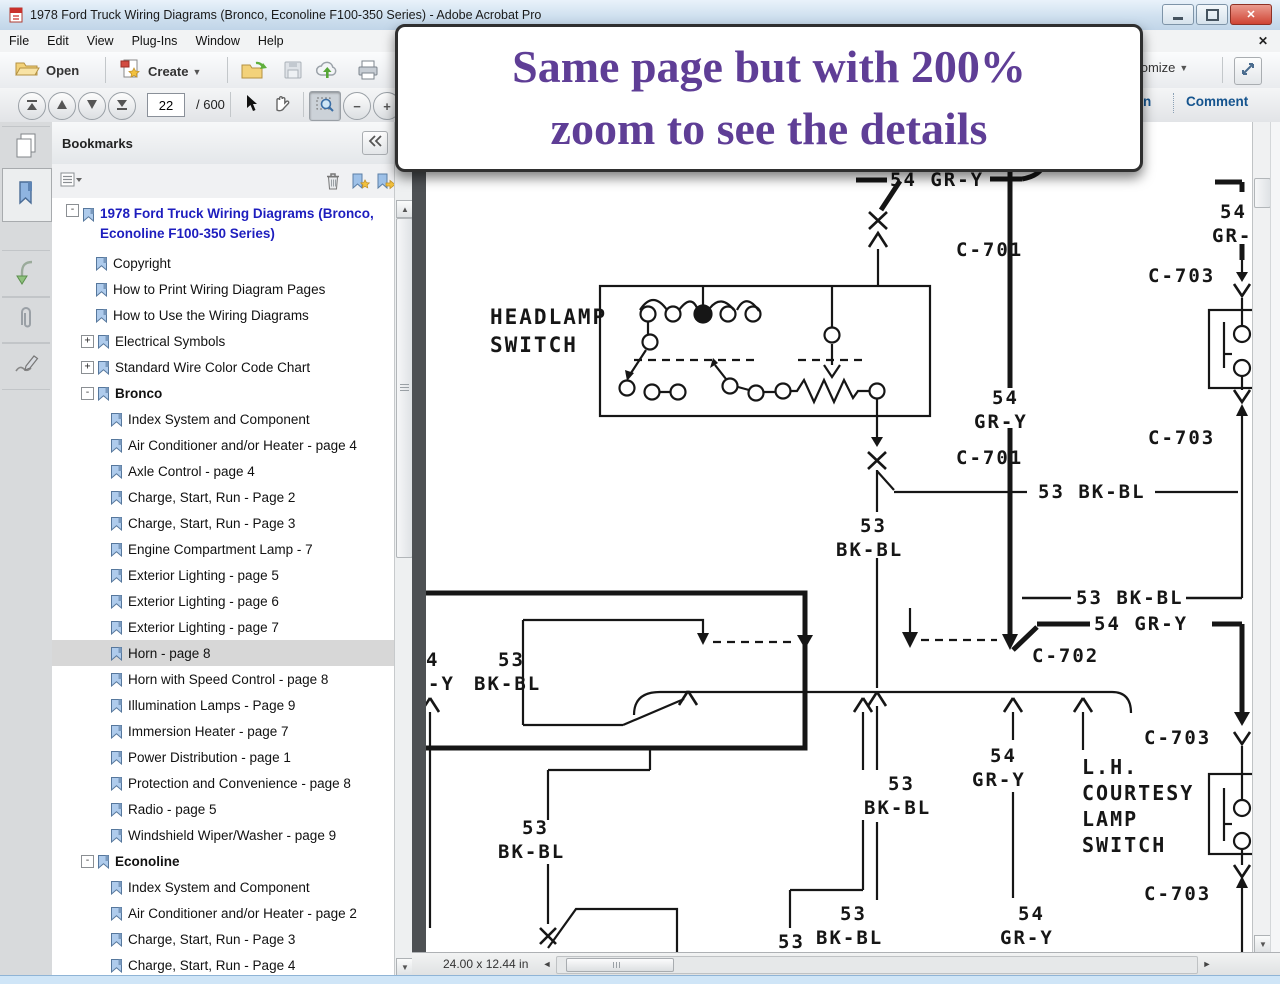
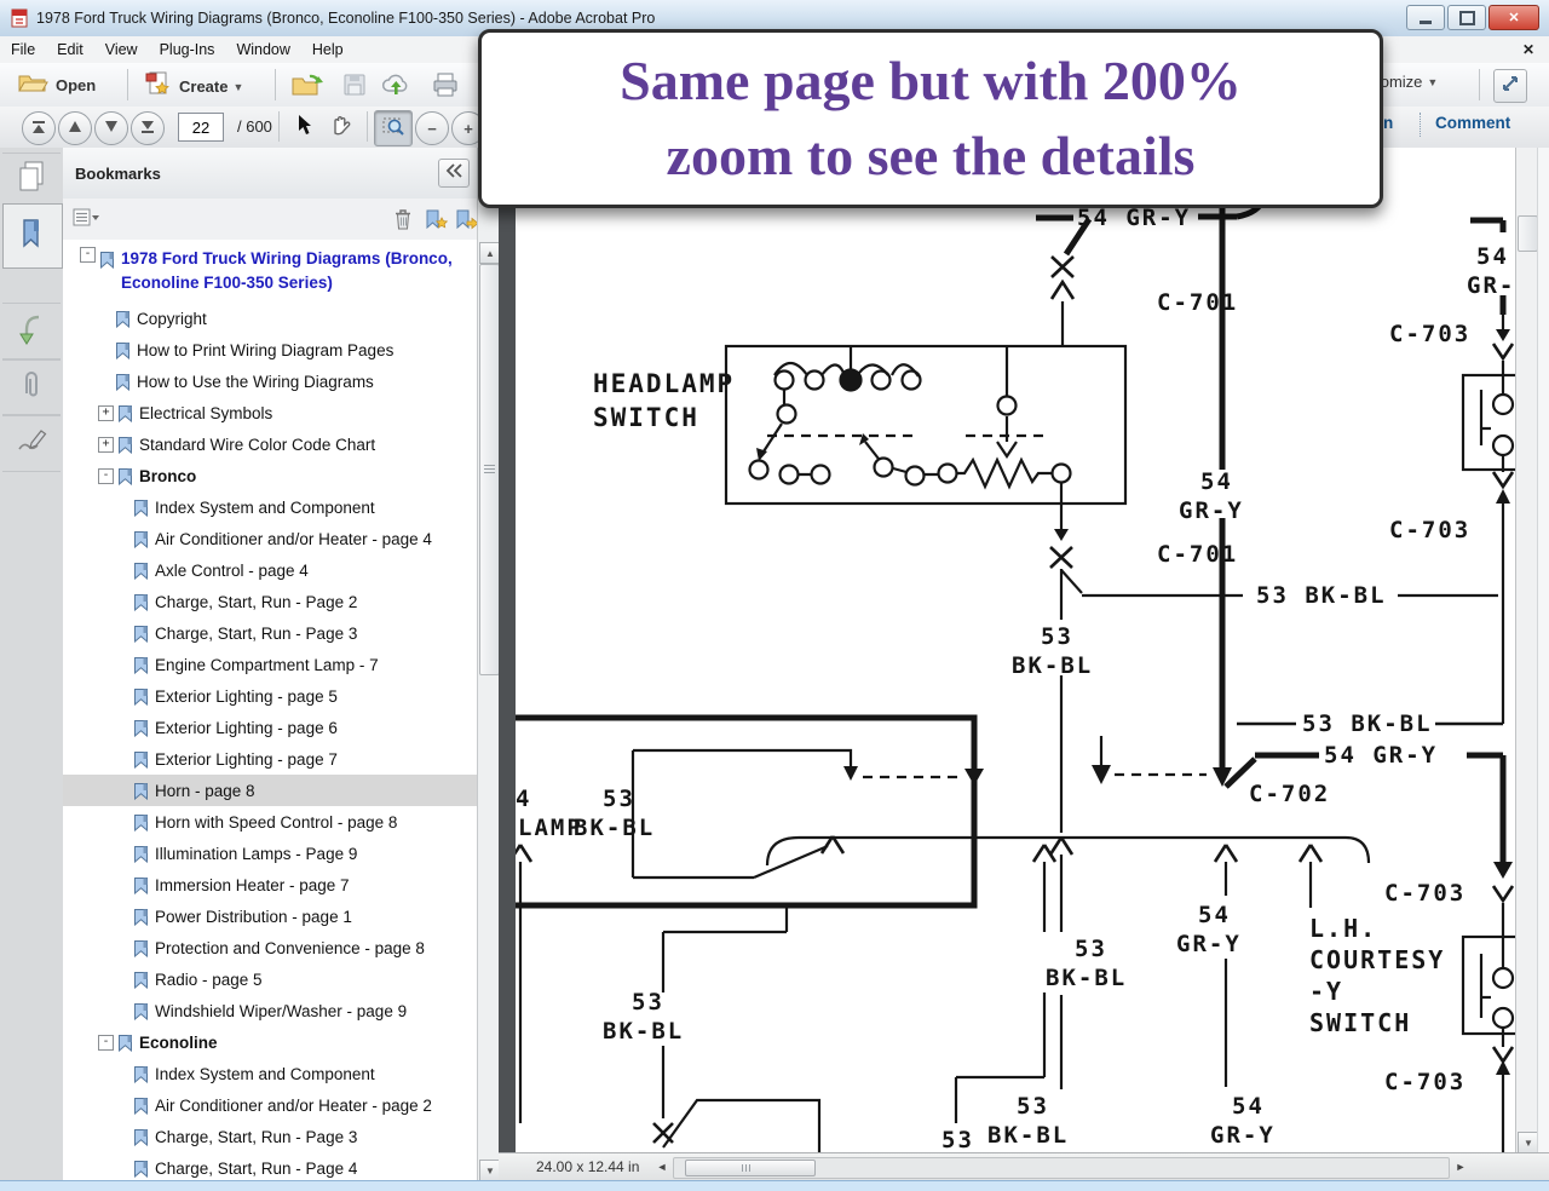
  1978 Ford Truck Wiring Diagrams (Bronco, Econoline F100-350 Series) - Adobe Acrobat Pro
  ✕
  File
  Edit
  View
  Plug-Ins
  Window
  Help
  ✕
  Open
  Create
  ▼
  ▼
  22
  / 600
  −
  +
  Comment
  Bookmarks
  -
  1978 Ford Truck Wiring Diagrams (Bronco, Econoline F100-350 Series)
  Copyright
  How to Print Wiring Diagram Pages
  How to Use the Wiring Diagrams
  +
  Electrical Symbols
  +
  Standard Wire Color Code Chart
  -
  Bronco
  Index System and Component
  Air Conditioner and/or Heater - page 4
  Axle Control - page 4
  Charge, Start, Run - Page 2
  Charge, Start, Run - Page 3
  Engine Compartment Lamp - 7
  Exterior Lighting - page 5
  Exterior Lighting - page 6
  Exterior Lighting - page 7
  Horn - page 8
  Horn with Speed Control - page 8
  Illumination Lamps - Page 9
  Immersion Heater - page 7
  Power Distribution - page 1
  Protection and Convenience - page 8
  Radio - page 5
  Windshield Wiper/Washer - page 9
  -
  Econoline
  Index System and Component
  Air Conditioner and/or Heater - page 2
  Charge, Start, Run - Page 3
  Charge, Start, Run - Page 4
  ▲
  ▼
  HEADLAMP
  SWITCH
  54 GR-Y
  C-701
  54
  GR-Y
  C-701
  53 BK-BL
  53
  BK-BL
  54
  GR-
  C-703
  C-703
  53 BK-BL
  54 GR-Y
  C-702
  4
- -Y
+ LAMP
  53
  BK-BL
  54
  GR-Y
  53
  BK-BL
  L.H.
  COURTESY
- LAMP
+ -Y
  SWITCH
  C-703
  C-703
  53
  BK-BL
  53
  BK-BL
  54
  GR-Y
  53
  ▼
  24.00 x 12.44 in
  ◄
  ►
  Same page but with 200%
  zoom to see the details
